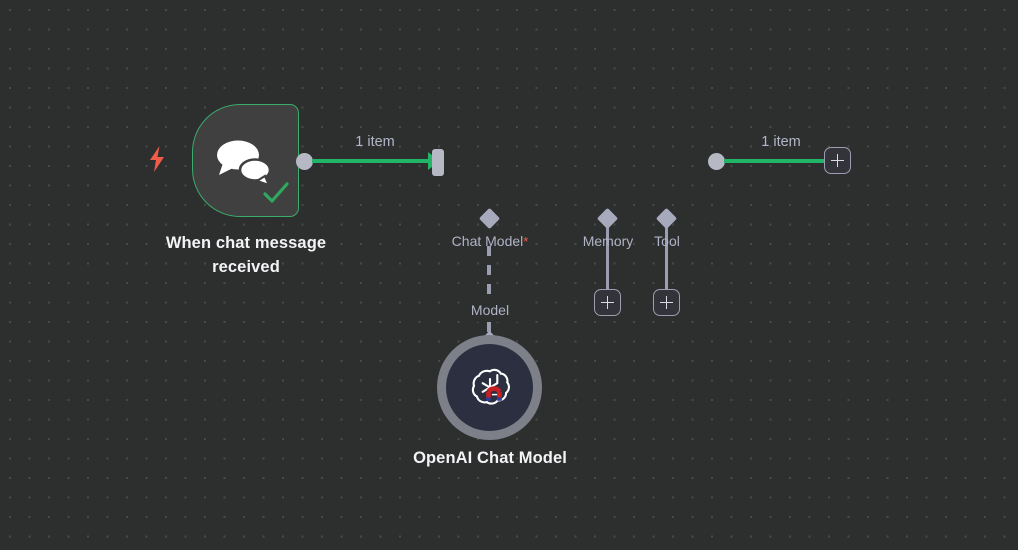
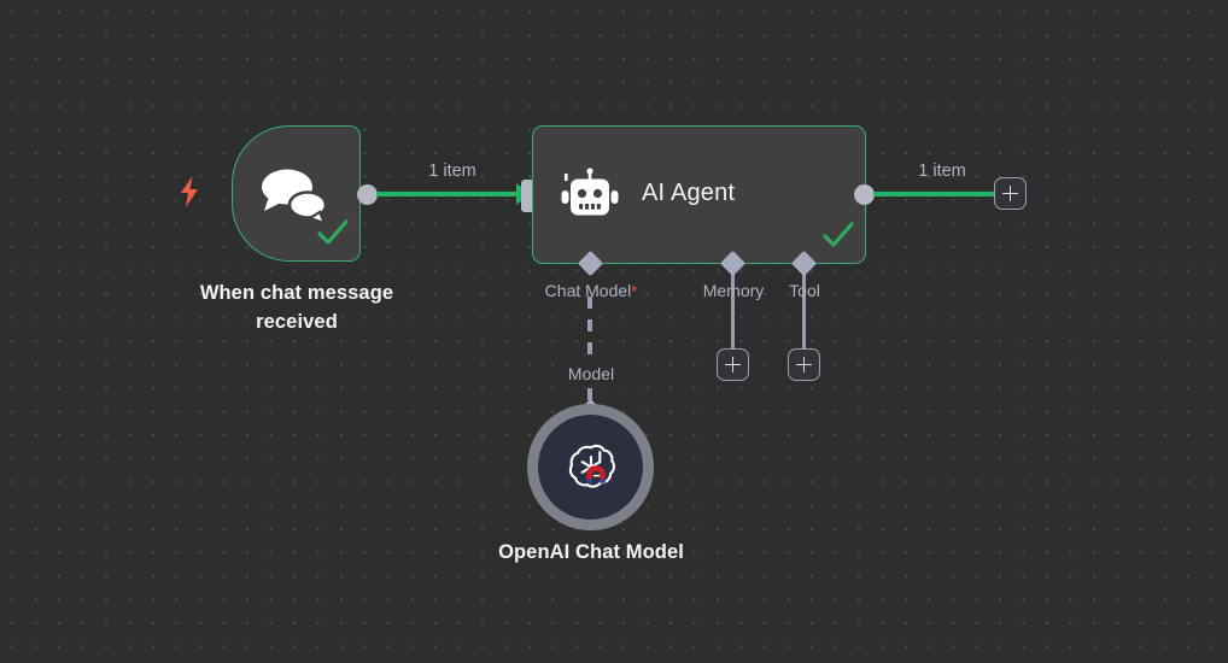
  When chat message
  received
  1 item
+ AI Agent
  1 item
  Chat Model*
  Memory
  Tool
  Model
  OpenAI Chat Model
